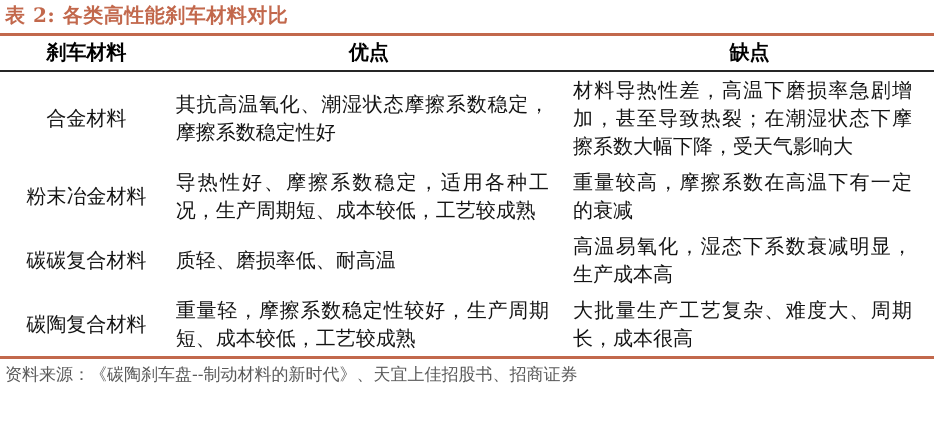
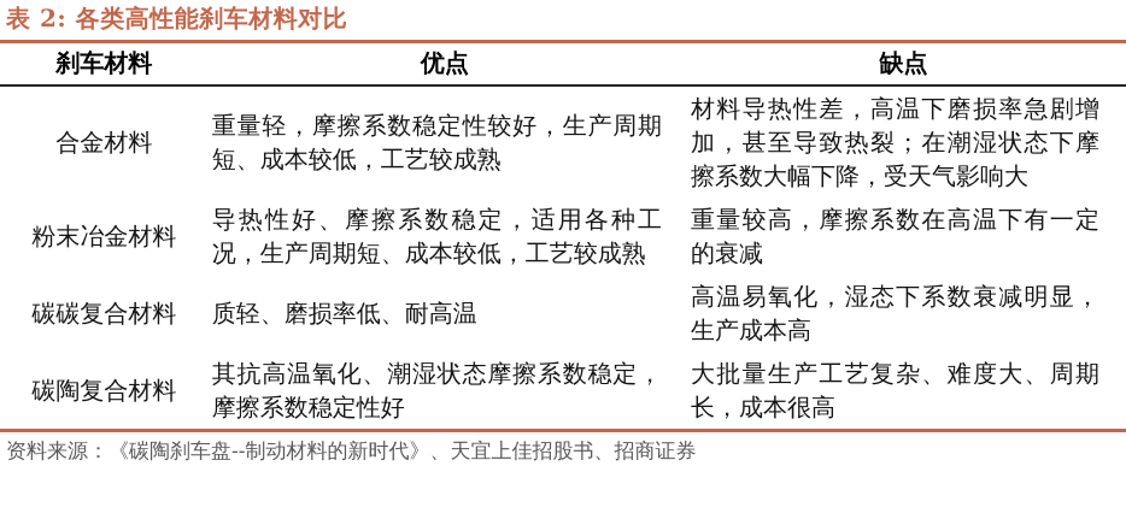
  表 2: 各类高性能刹车材料对比
  刹车材料	优点	缺点
- 合金材料	其抗高温氧化、潮湿状态摩擦系数稳定，摩擦系数稳定性好	材料导热性差，高温下磨损率急剧增加，甚至导致热裂；在潮湿状态下摩擦系数大幅下降，受天气影响大
+ 合金材料	重量轻，摩擦系数稳定性较好，生产周期短、成本较低，工艺较成熟	材料导热性差，高温下磨损率急剧增加，甚至导致热裂；在潮湿状态下摩擦系数大幅下降，受天气影响大
  粉末冶金材料	导热性好、摩擦系数稳定，适用各种工况，生产周期短、成本较低，工艺较成熟	重量较高，摩擦系数在高温下有一定的衰减
  碳碳复合材料	质轻、磨损率低、耐高温	高温易氧化，湿态下系数衰减明显，生产成本高
- 碳陶复合材料	重量轻，摩擦系数稳定性较好，生产周期短、成本较低，工艺较成熟	大批量生产工艺复杂、难度大、周期长，成本很高
+ 碳陶复合材料	其抗高温氧化、潮湿状态摩擦系数稳定，摩擦系数稳定性好	大批量生产工艺复杂、难度大、周期长，成本很高
  资料来源：《碳陶刹车盘--制动材料的新时代》、天宜上佳招股书、招商证券
